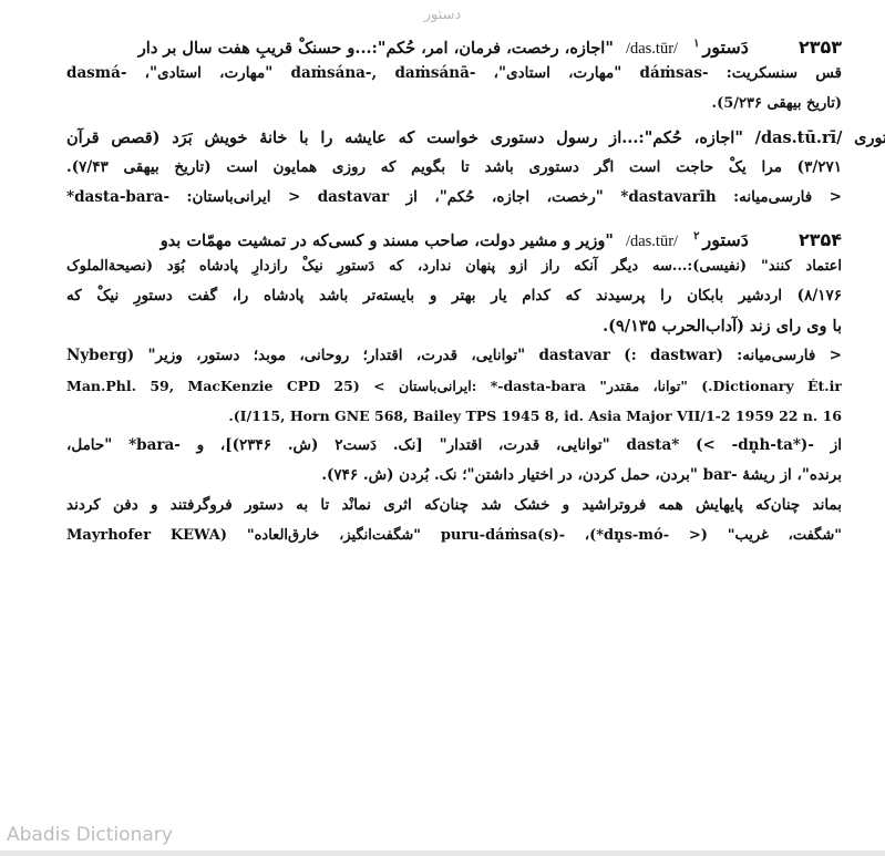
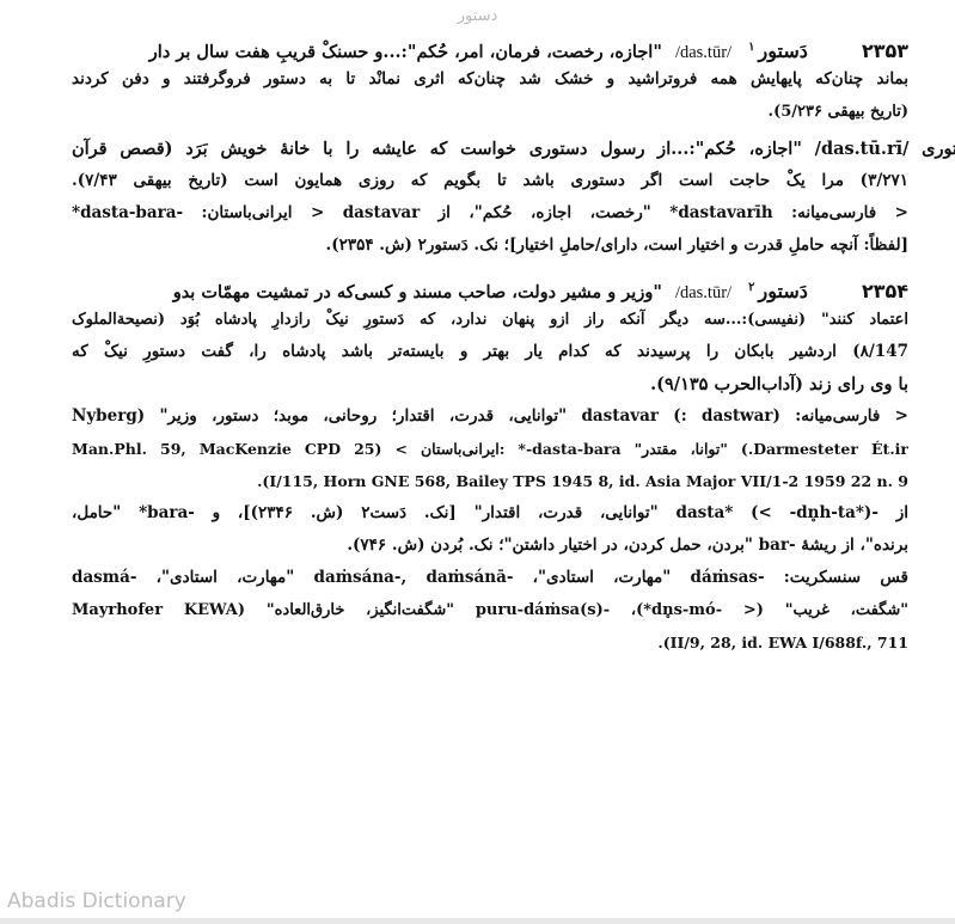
  دستور
  ۲۳۵۳ دَستور۱ /das.tūr/ "اجازه، رخصت، فرمان، امر، حُکم":...و حسنکْ قریبِ هفت سال بر دار
- قس سنسکریت: -dáṁsas "مهارت، استادی"، -daṁsána-, daṁsánā "مهارت، استادی"، -dasmá
+ بماند چنان‌که پایهایش همه فروتراشید و خشک شد چنان‌که اثری نمانْد تا به دستور فروگرفتند و دفن کردند
  (تاریخ بیهقی 5/۲۳۶).
  وری /das.tū.rī/ "اجازه، حُکم":...از رسول دستوری خواست که عایشه را با خانهٔ خویش بَرَد (قصص قرآن
  ۳/۲۷۱) مرا یکْ حاجت است اگر دستوری باشد تا بگویم که روزی همایون است (تاریخ بیهقی ۷/۴۳).
  < فارسی‌میانه: dastavarīh* "رخصت، اجازه، حُکم"، از dastavar < ایرانی‌باستان: -dasta-bara*
+ [لفظاً: آنچه حاملِ قدرت و اختیار است، دارای/حاملِ اختیار]؛ نک. دَستور۲ (ش. ۲۳۵۴).
  ۲۳۵۴ دَستور۲ /das.tūr/ "وزیر و مشیر دولت، صاحب مسند و کسی‌که در تمشیت مهمّات بدو
  اعتماد کنند" (نفیسی):...سه دیگر آنکه راز ازو پنهان ندارد، که دَستورِ نیکْ رازدارِ پادشاه بُوَد (نصیحة‌الملوک
- ۸/۱۷۶) اردشیر بابکان را پرسیدند که کدام یار بهتر و بایسته‌تر باشد پادشاه را، گفت دستورِ نیکْ که
+ ۸/147) اردشیر بابکان را پرسیدند که کدام یار بهتر و بایسته‌تر باشد پادشاه را، گفت دستورِ نیکْ که
  با وی رای زند (آداب‌الحرب ۹/۱۳۵).
  < فارسی‌میانه: dastavar (: dastwar) "توانایی، قدرت، اقتدار؛ روحانی، موبد؛ دستور، وزیر" (Nyberg
- Dictionary Ét.ir.) "توانا، مقتدر" dasta-bara-* :ایرانی‌باستان > (Man.Phl. 59, MacKenzie CPD 25
+ Darmesteter Ét.ir.) "توانا، مقتدر" dasta-bara-* :ایرانی‌باستان > (Man.Phl. 59, MacKenzie CPD 25
- I/115, Horn GNE 568, Bailey TPS 1945 8, id. Asia Major VII/1-2 1959 22 n. 16).
+ I/115, Horn GNE 568, Bailey TPS 1945 8, id. Asia Major VII/1-2 1959 22 n. 9).
  از -dasta* (< -dn̥h-ta*) "توانایی، قدرت، اقتدار" [نک. دَست۲ (ش. ۲۳۴۶)]، و -bara* "حامل،
  برنده"، از ریشهٔ -bar "بردن، حمل کردن، در اختیار داشتن"؛ نک. بُردن (ش. ۷۴۶).
- بماند چنان‌که پایهایش همه فروتراشید و خشک شد چنان‌که اثری نمانْد تا به دستور فروگرفتند و دفن کردند
+ قس سنسکریت: -dáṁsas "مهارت، استادی"، -daṁsána-, daṁsánā "مهارت، استادی"، -dasmá
  "شگفت، غریب" (< -dn̥s-mó*)، -(puru-dáṁsa(s "شگفت‌انگیز، خارق‌العاده" (Mayrhofer KEWA
+ II/9, 28, id. EWA I/688f., 711).
  Abadis Dictionary
